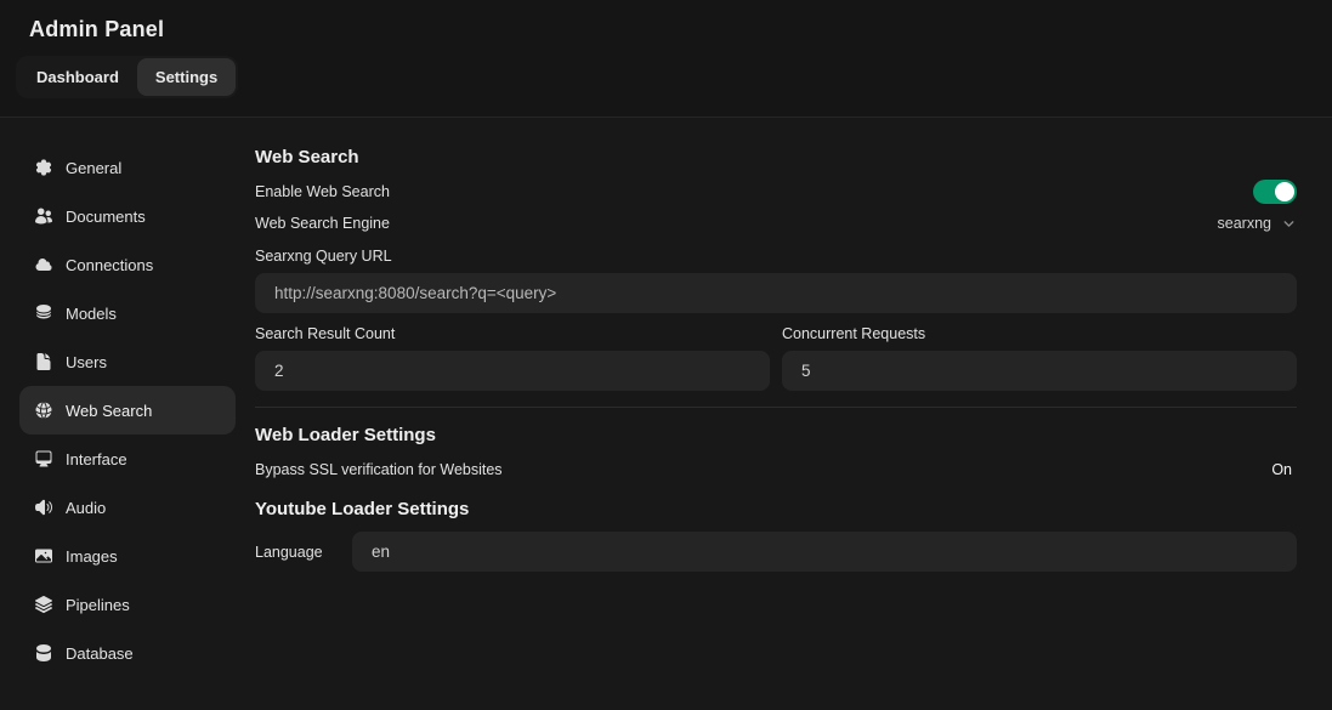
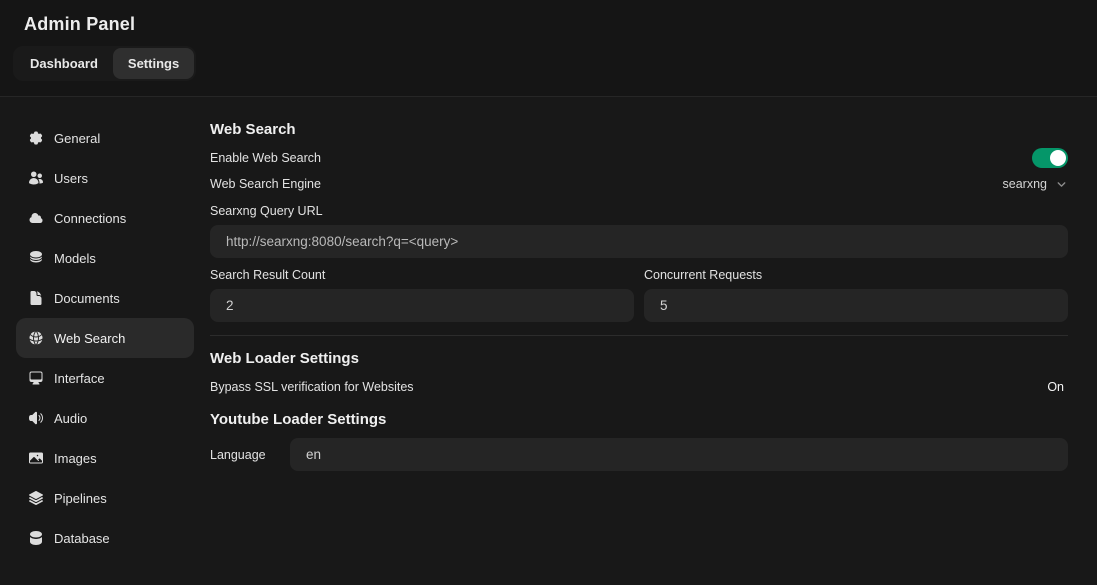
  Admin Panel
  Dashboard
  Settings
  General
- Documents
+ Users
  Connections
  Models
- Users
+ Documents
  Web Search
  Interface
  Audio
  Images
  Pipelines
  Database
  Web Search
  Enable Web Search
  Web Search Engine
  searxng
  Searxng Query URL
  http://searxng:8080/search?q=<query>
  Search Result Count
  2
  Concurrent Requests
  5
  Web Loader Settings
  Bypass SSL verification for Websites
  On
  Youtube Loader Settings
  Language
  en
